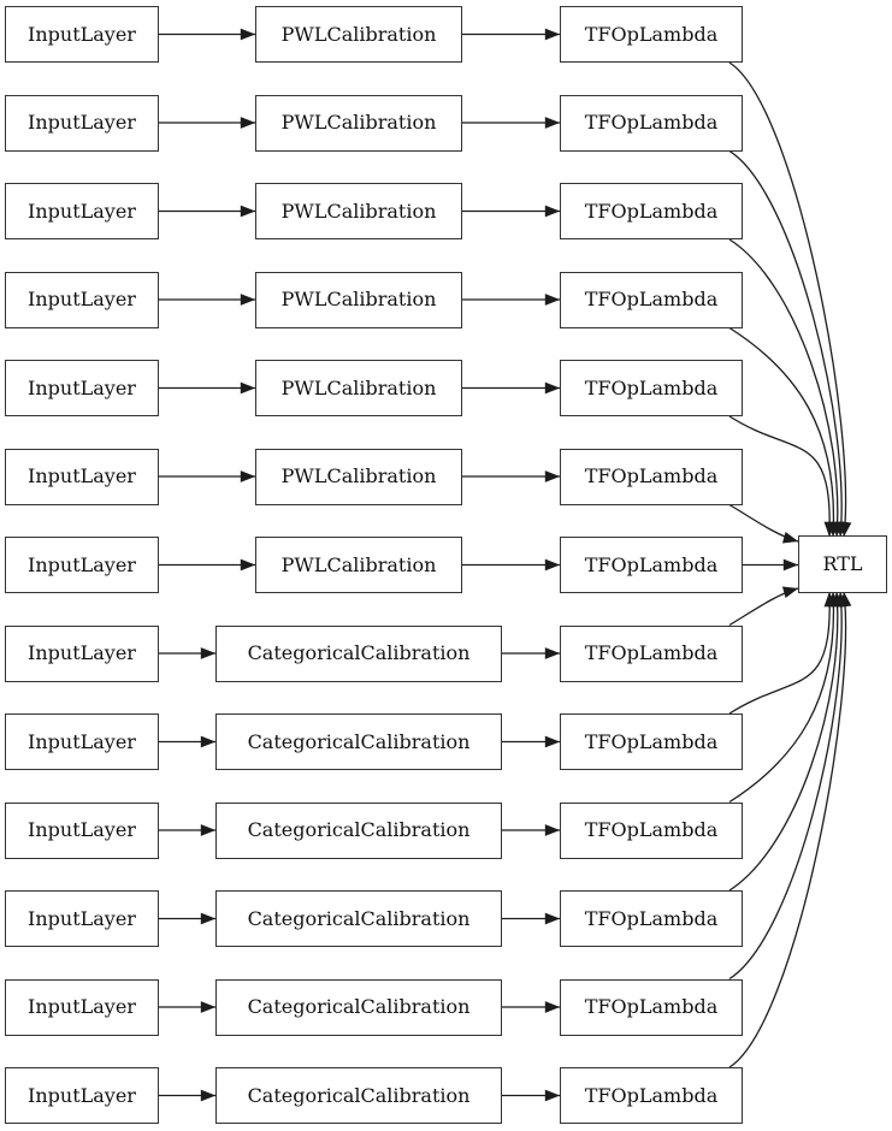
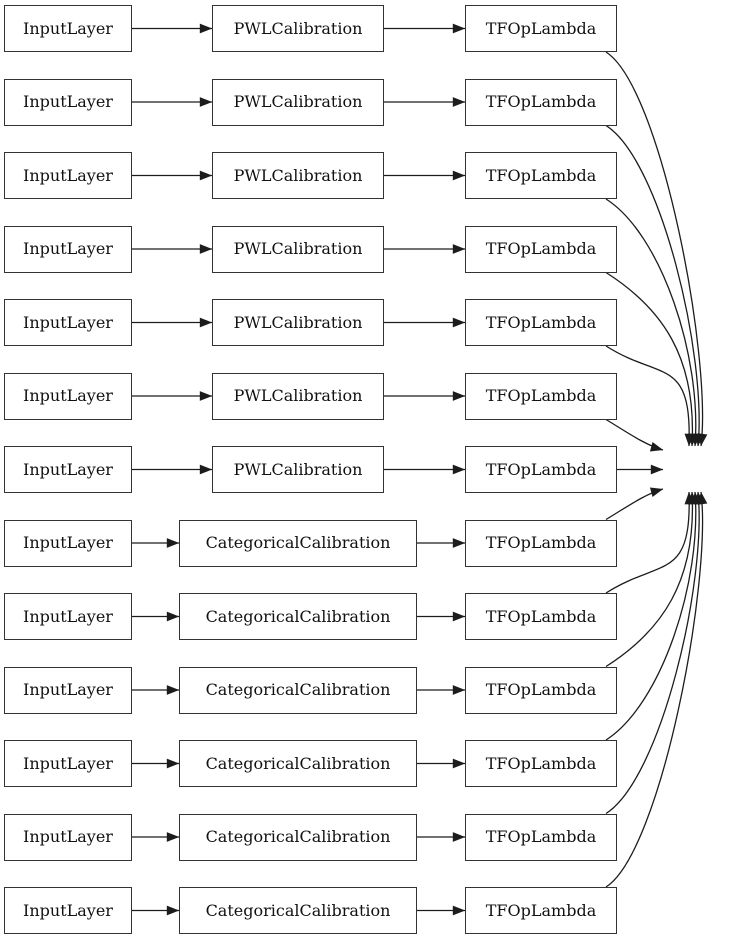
  InputLayer
  PWLCalibration
  TFOpLambda
  InputLayer
  PWLCalibration
  TFOpLambda
  InputLayer
  PWLCalibration
  TFOpLambda
  InputLayer
  PWLCalibration
  TFOpLambda
  InputLayer
  PWLCalibration
  TFOpLambda
  InputLayer
  PWLCalibration
  TFOpLambda
  InputLayer
  PWLCalibration
  TFOpLambda
  InputLayer
  CategoricalCalibration
  TFOpLambda
  InputLayer
  CategoricalCalibration
  TFOpLambda
  InputLayer
  CategoricalCalibration
  TFOpLambda
  InputLayer
  CategoricalCalibration
  TFOpLambda
  InputLayer
  CategoricalCalibration
  TFOpLambda
  InputLayer
  CategoricalCalibration
  TFOpLambda
- RTL
